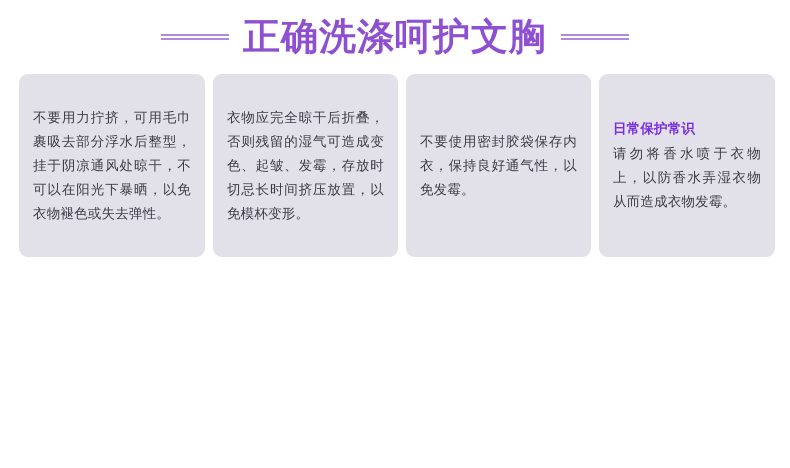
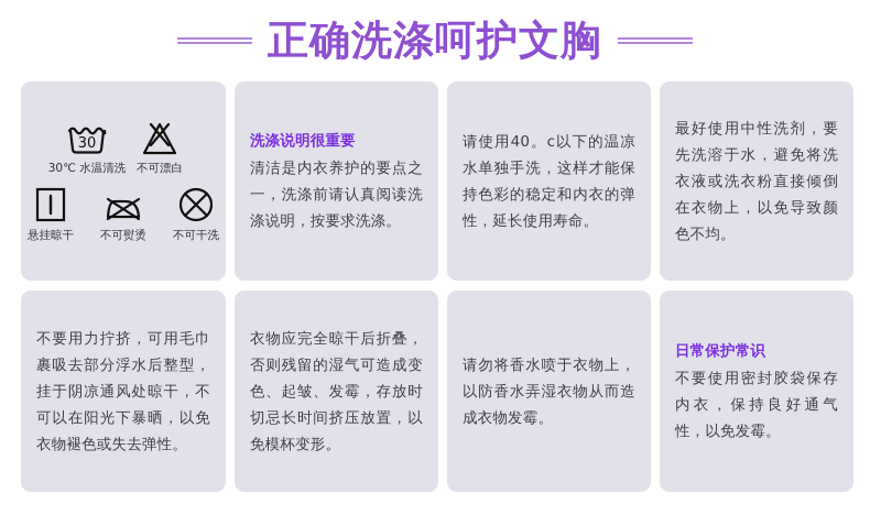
  正确洗涤呵护文胸
+ 30
+ 30℃ 水温清洗
+ 不可漂白
+ 悬挂晾干
+ 不可熨烫
+ 不可干洗
+ 洗涤说明很重要
+ 清洁是内衣养护的要点之一，洗涤前请认真阅读洗涤说明，按要求洗涤。
+ 请使用40。c以下的温凉水单独手洗，这样才能保持色彩的稳定和内衣的弹性，延长使用寿命。
+ 最好使用中性洗剂，要先洗溶于水，避免将洗衣液或洗衣粉直接倾倒在衣物上，以免导致颜色不均。
  不要用力拧挤，可用毛巾裹吸去部分浮水后整型，挂于阴凉通风处晾干，不可以在阳光下暴晒，以免衣物褪色或失去弹性。
  衣物应完全晾干后折叠，否则残留的湿气可造成变色、起皱、发霉，存放时切忌长时间挤压放置，以免模杯变形。
- 不要使用密封胶袋保存内衣，保持良好通气性，以免发霉。
+ 请勿将香水喷于衣物上，以防香水弄湿衣物从而造成衣物发霉。
  日常保护常识
- 请勿将香水喷于衣物上，以防香水弄湿衣物从而造成衣物发霉。
+ 不要使用密封胶袋保存内衣，保持良好通气性，以免发霉。
